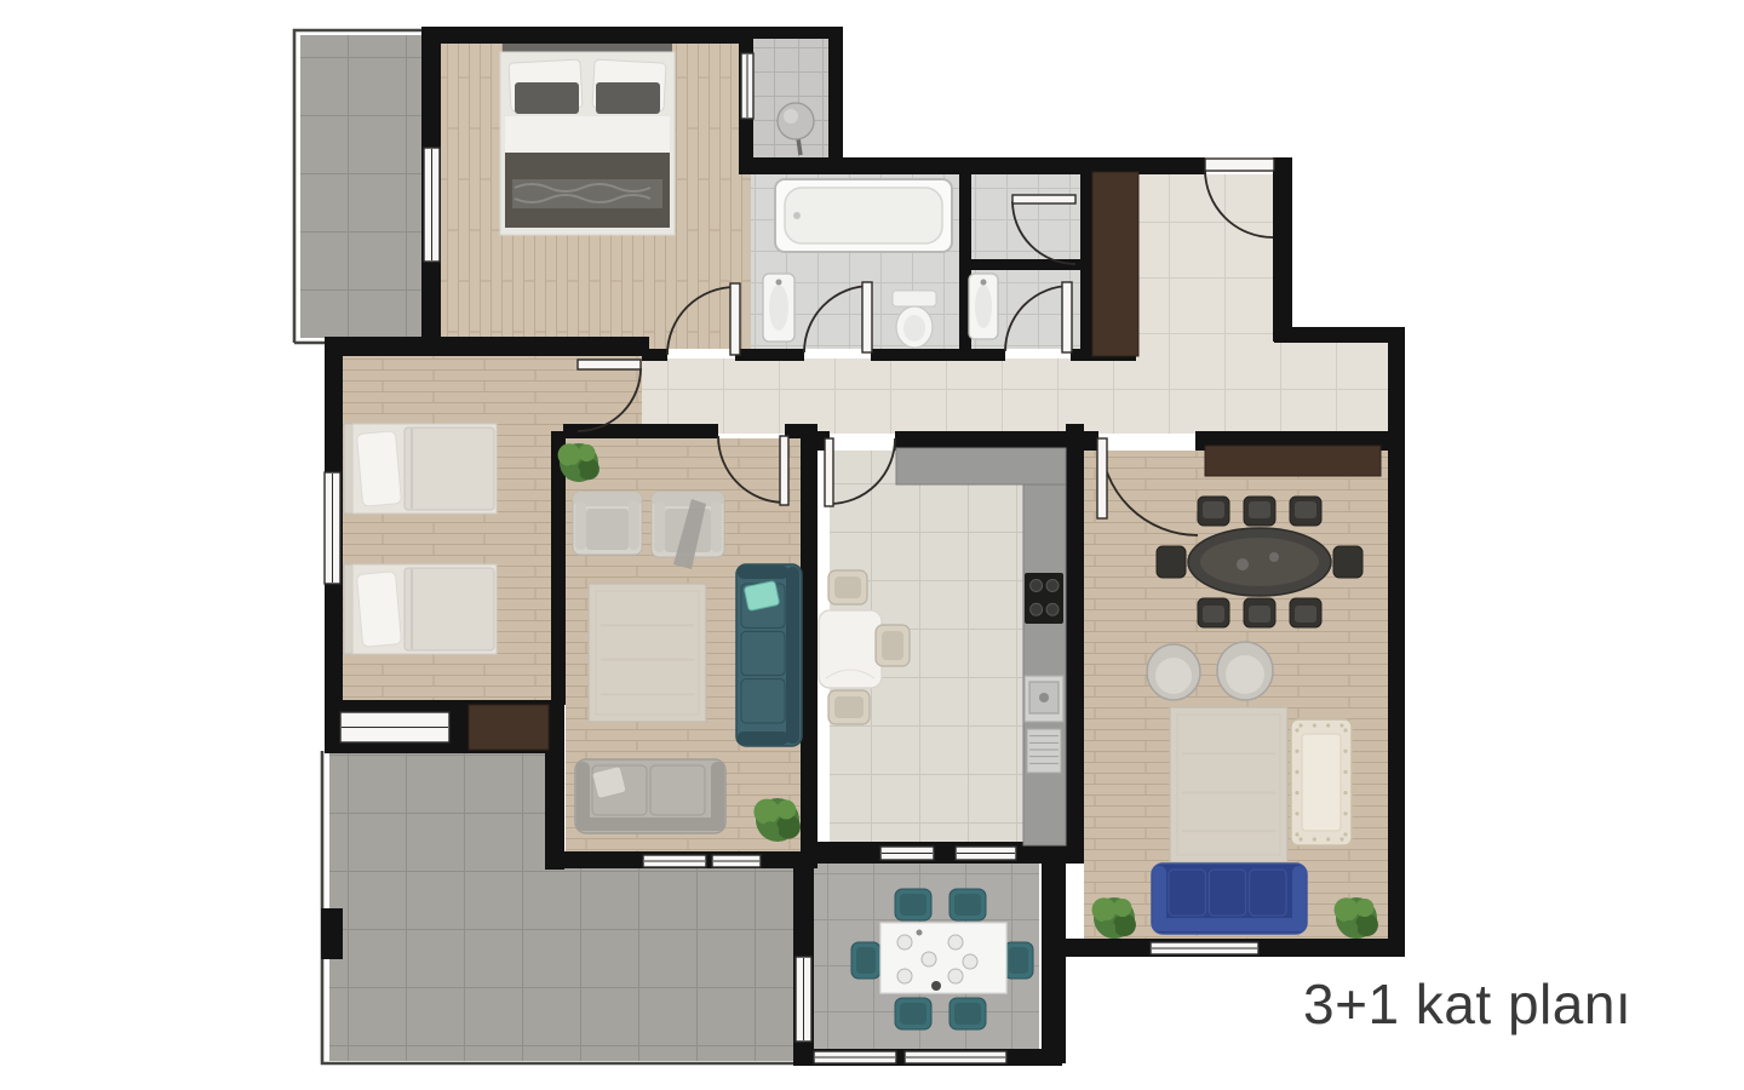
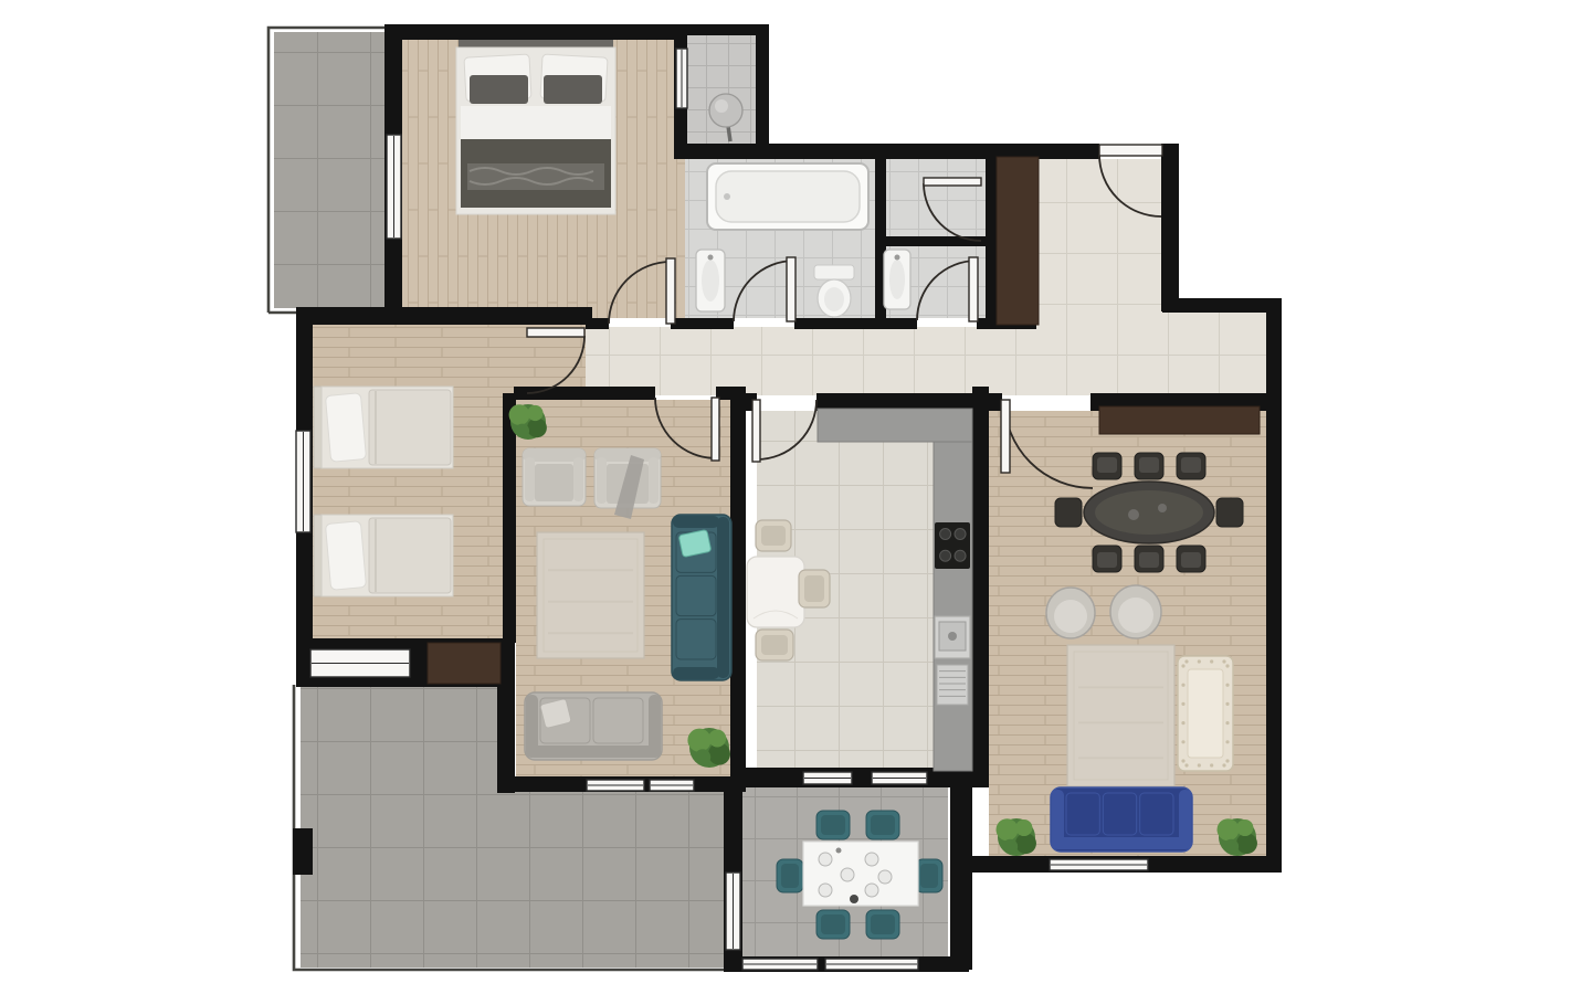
- 3+1 kat planı
